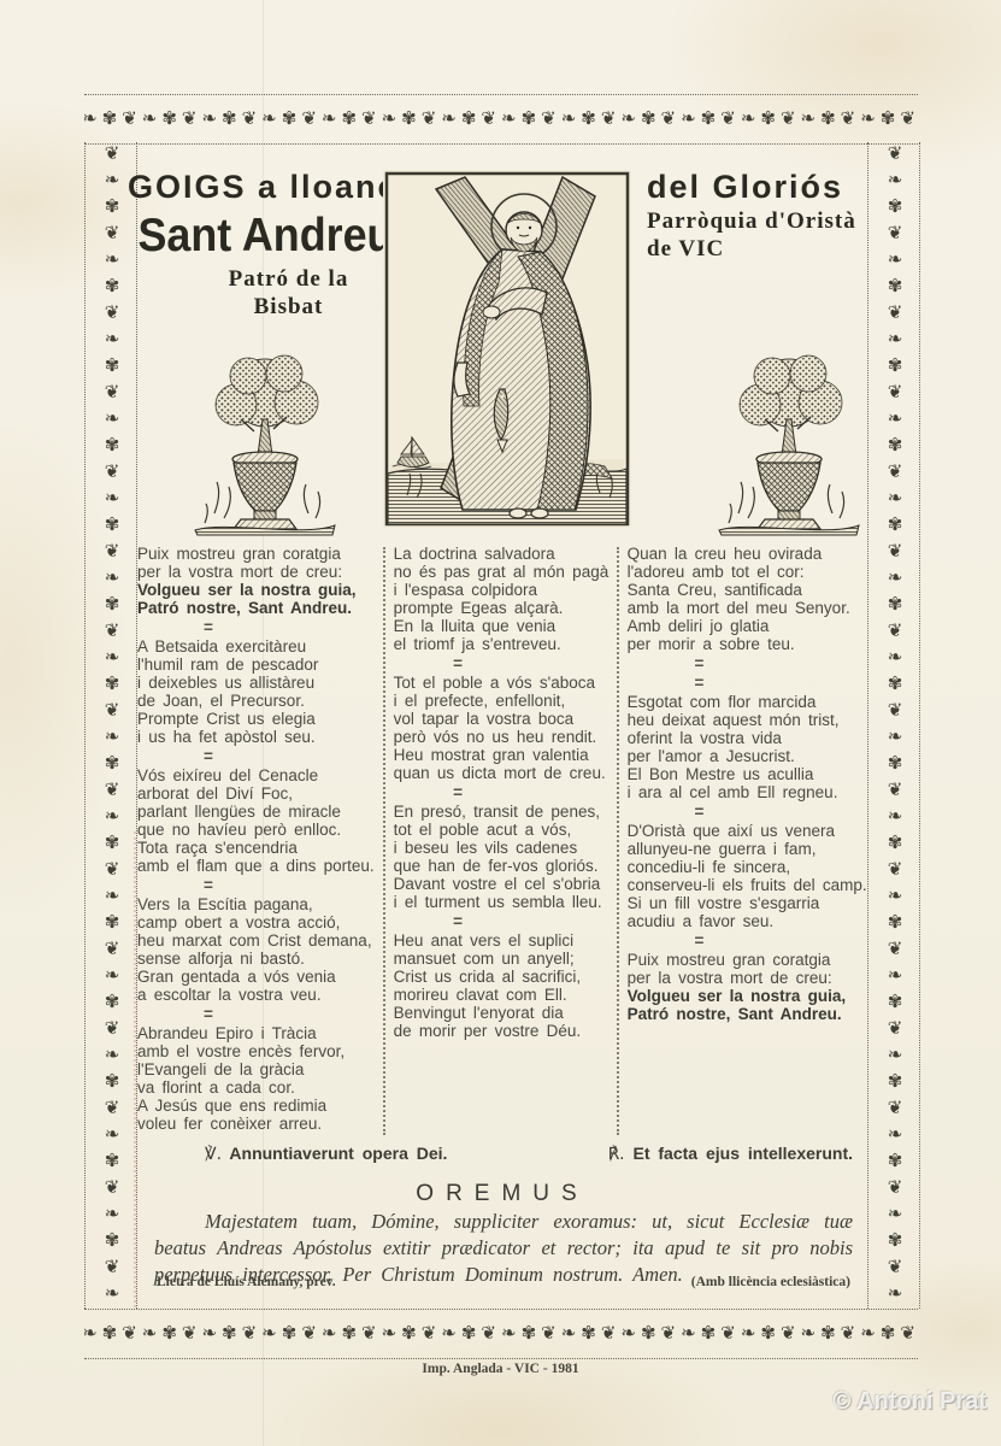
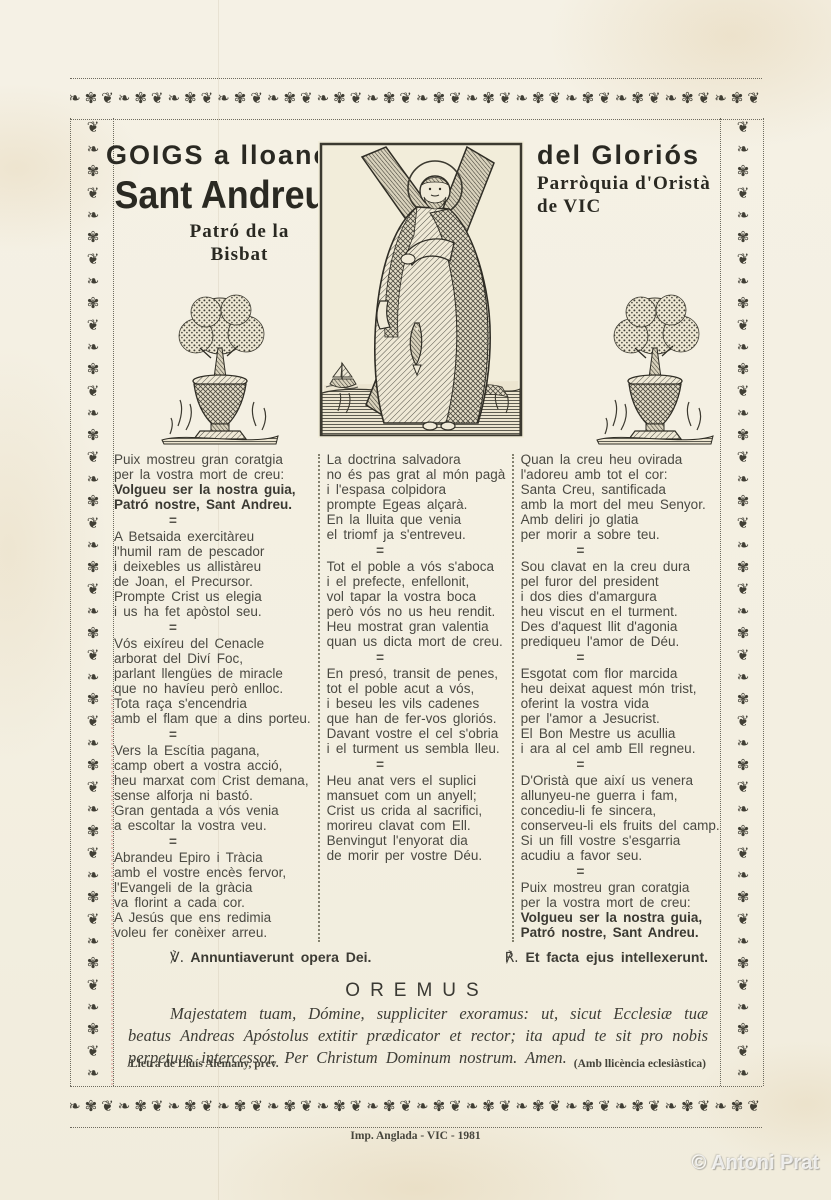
  ❧✾❦❧✾❦❧✾❦❧✾❦❧✾❦❧✾❦❧✾❦❧✾❦❧✾❦❧✾❦❧✾❦❧✾❦❧✾❦❧✾❦
  ❧✾❦❧✾❦❧✾❦❧✾❦❧✾❦❧✾❦❧✾❦❧✾❦❧✾❦❧✾❦❧✾❦❧✾❦❧✾❦❧✾❦
  GOIGS a lloan
  Sant Andreu
  Patró de la
  Bisbat
  del Gloriós
  Parròquia d'Oristà
  de VIC
  Puix mostreu gran coratgia
  per la vostra mort de creu:
  Volgueu ser la nostra guia,
  Patró nostre, Sant Andreu.
  =
  A Betsaida exercitàreu
  l'humil ram de pescador
  i deixebles us allistàreu
  de Joan, el Precursor.
  Prompte Crist us elegia
  i us ha fet apòstol seu.
  =
  Vós eixíreu del Cenacle
  arborat del Diví Foc,
  parlant llengües de miracle
  que no havíeu però enlloc.
  Tota raça s'encendria
  amb el flam que a dins porteu.
  =
  Vers la Escítia pagana,
  camp obert a vostra acció,
  heu marxat com Crist demana,
  sense alforja ni bastó.
  Gran gentada a vós venia
  a escoltar la vostra veu.
  =
  Abrandeu Epiro i Tràcia
  amb el vostre encès fervor,
  l'Evangeli de la gràcia
  va florint a cada cor.
  A Jesús que ens redimia
  voleu fer conèixer arreu.
  La doctrina salvadora
  no és pas grat al món pagà
  i l'espasa colpidora
  prompte Egeas alçarà.
  En la lluita que venia
  el triomf ja s'entreveu.
  =
  Tot el poble a vós s'aboca
  i el prefecte, enfellonit,
  vol tapar la vostra boca
  però vós no us heu rendit.
  Heu mostrat gran valentia
  quan us dicta mort de creu.
  =
  En presó, transit de penes,
  tot el poble acut a vós,
  i beseu les vils cadenes
  que han de fer-vos gloriós.
  Davant vostre el cel s'obria
  i el turment us sembla lleu.
  =
  Heu anat vers el suplici
  mansuet com un anyell;
  Crist us crida al sacrifici,
  morireu clavat com Ell.
  Benvingut l'enyorat dia
  de morir per vostre Déu.
  Quan la creu heu ovirada
  l'adoreu amb tot el cor:
  Santa Creu, santificada
  amb la mort del meu Senyor.
  Amb deliri jo glatia
  per morir a sobre teu.
  =
+ Sou clavat en la creu dura
+ pel furor del president
+ i dos dies d'amargura
+ heu viscut en el turment.
+ Des d'aquest llit d'agonia
+ prediqueu l'amor de Déu.
  =
  Esgotat com flor marcida
  heu deixat aquest món trist,
  oferint la vostra vida
  per l'amor a Jesucrist.
  El Bon Mestre us acullia
  i ara al cel amb Ell regneu.
  =
  D'Oristà que així us venera
  allunyeu-ne guerra i fam,
  concediu-li fe sincera,
  conserveu-li els fruits del camp.
  Si un fill vostre s'esgarria
  acudiu a favor seu.
  =
  Puix mostreu gran coratgia
  per la vostra mort de creu:
  Volgueu ser la nostra guia,
  Patró nostre, Sant Andreu.
  ℣. Annuntiaverunt opera Dei.
  ℟. Et facta ejus intellexerunt.
  OREMUS
  Majestatem tuam, Dómine, suppliciter exoramus: ut, sicut Ecclesiæ tuæ beatus Andreas Apóstolus extitir prædicator et rector; ita apud te sit pro nobis perpetuus intercessor. Per Christum Dominum nostrum. Amen.
  Lletra de Lluís Alemany, prev.
  (Amb llicència eclesiàstica)
  Imp. Anglada - VIC - 1981
  © Antoni Prat
